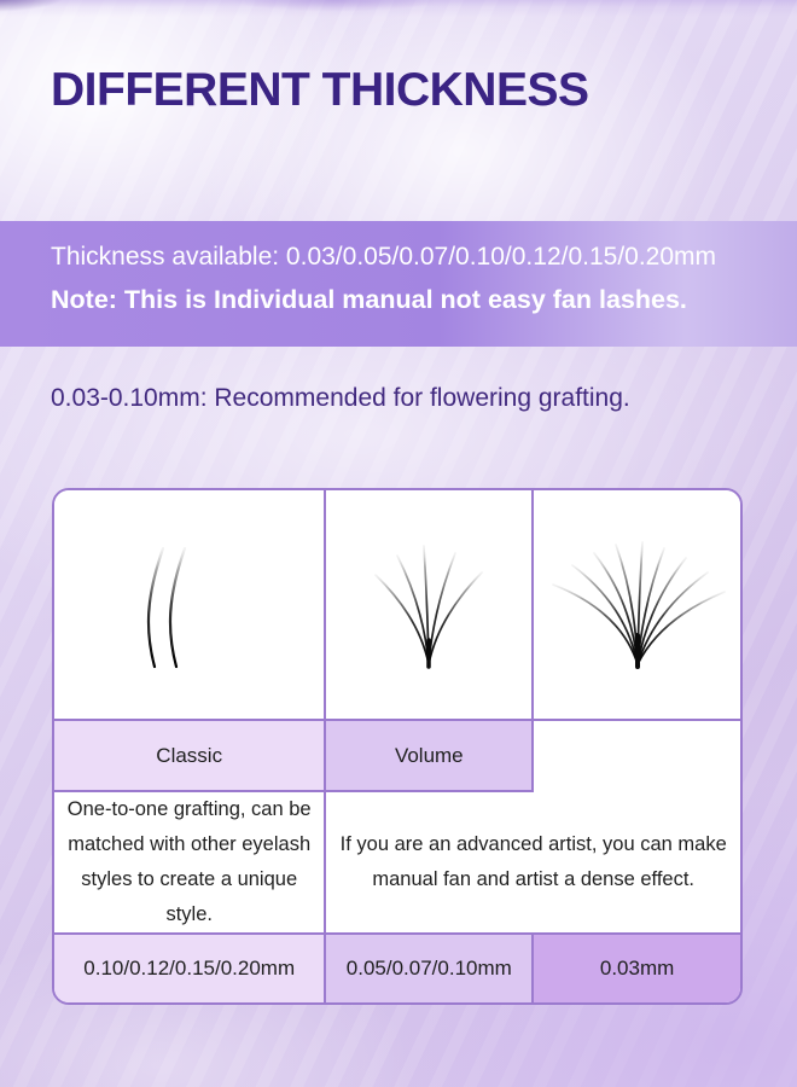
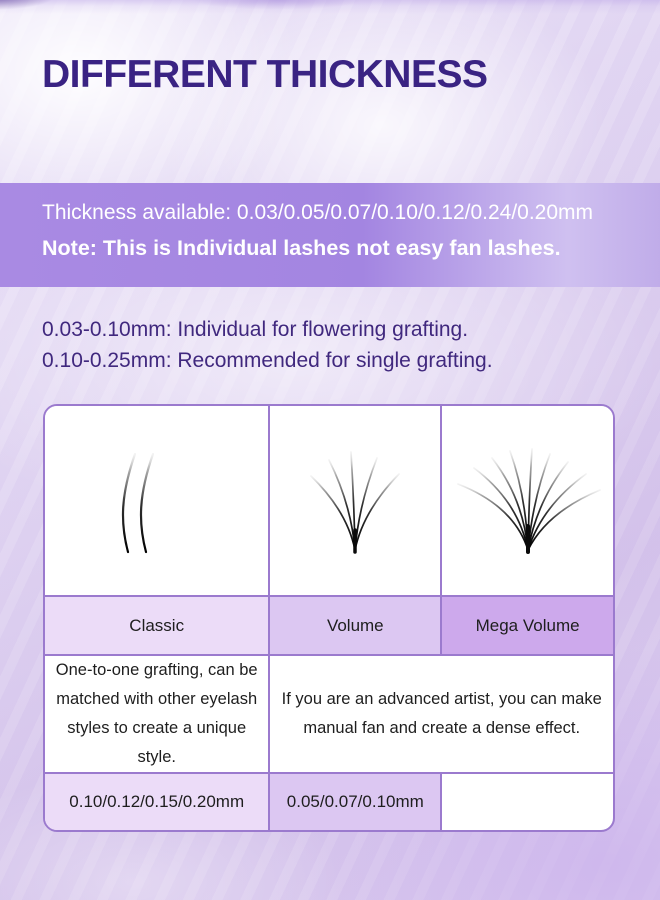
  DIFFERENT THICKNESS
- Thickness available: 0.03/0.05/0.07/0.10/0.12/0.15/0.20mm
+ Thickness available: 0.03/0.05/0.07/0.10/0.12/0.24/0.20mm
- Note: This is Individual manual not easy fan lashes.
+ Note: This is Individual lashes not easy fan lashes.
- 0.03-0.10mm: Recommended for flowering grafting.
+ 0.03-0.10mm: Individual for flowering grafting.
+ 0.10-0.25mm: Recommended for single grafting.
  Classic
  Volume
+ Mega Volume
  One-to-one grafting, can be matched with other eyelash styles to create a unique style.
- If you are an advanced artist, you can make manual fan and artist a dense effect.
+ If you are an advanced artist, you can make manual fan and create a dense effect.
  0.10/0.12/0.15/0.20mm
  0.05/0.07/0.10mm
- 0.03mm
